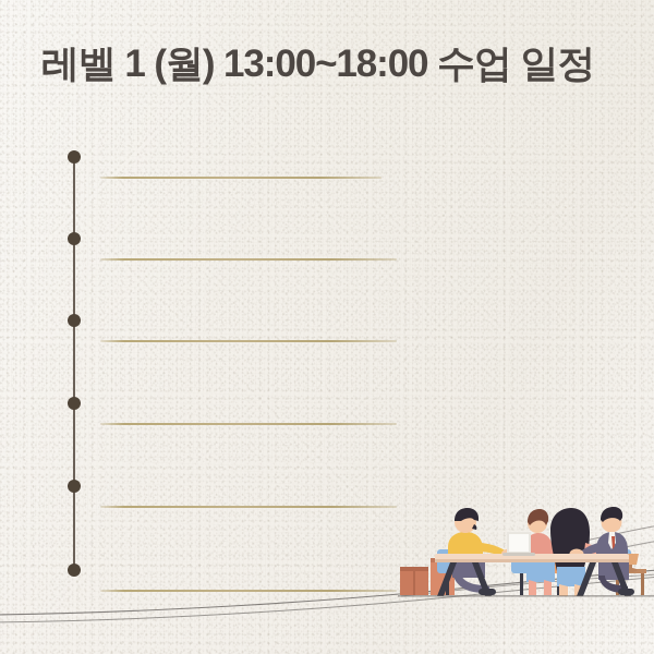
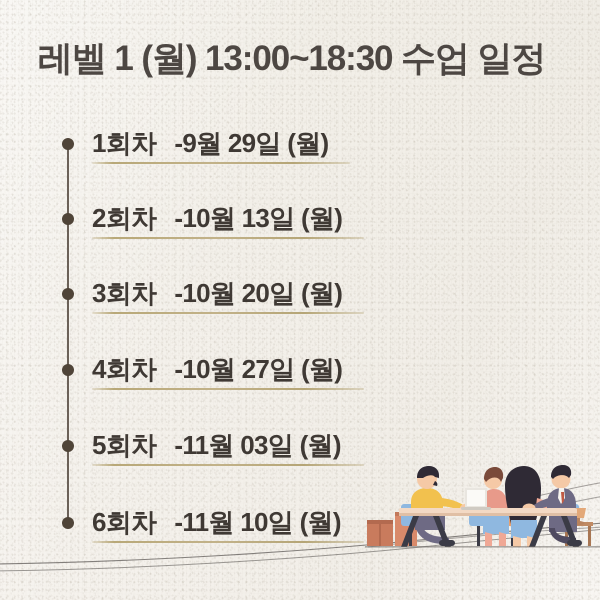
- 레벨 1 (월) 13:00~18:00 수업 일정
+ 레벨 1 (월) 13:00~18:30 수업 일정
+ 1회차 -9월 29일 (월)
+ 2회차 -10월 13일 (월)
+ 3회차 -10월 20일 (월)
+ 4회차 -10월 27일 (월)
+ 5회차 -11월 03일 (월)
+ 6회차 -11월 10일 (월)
